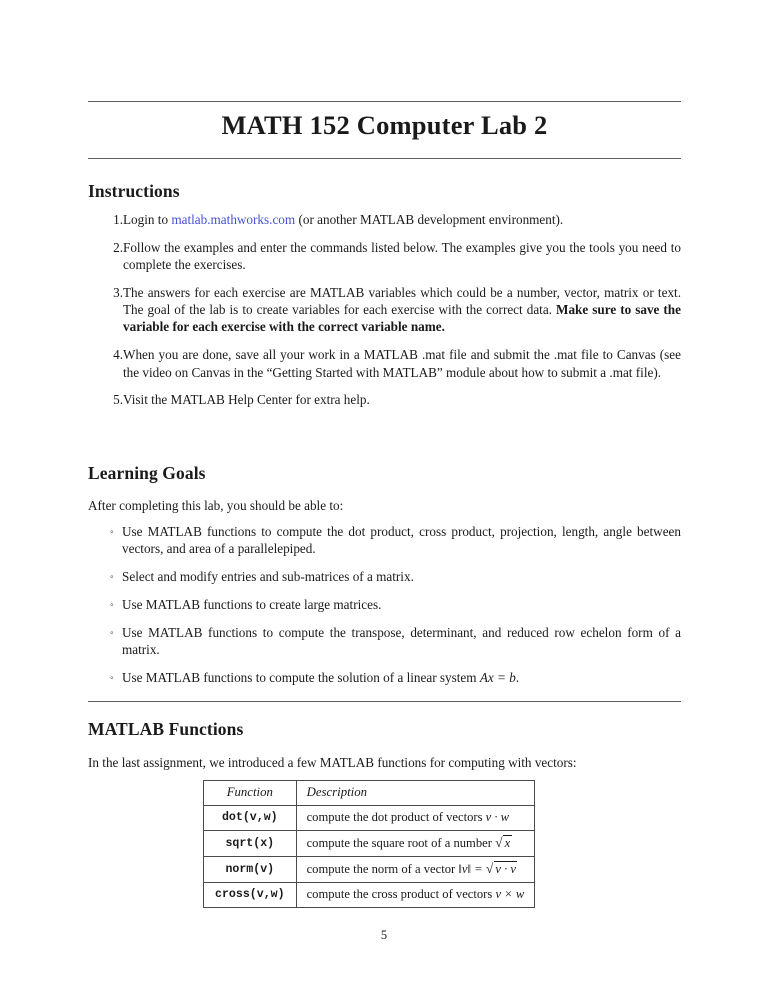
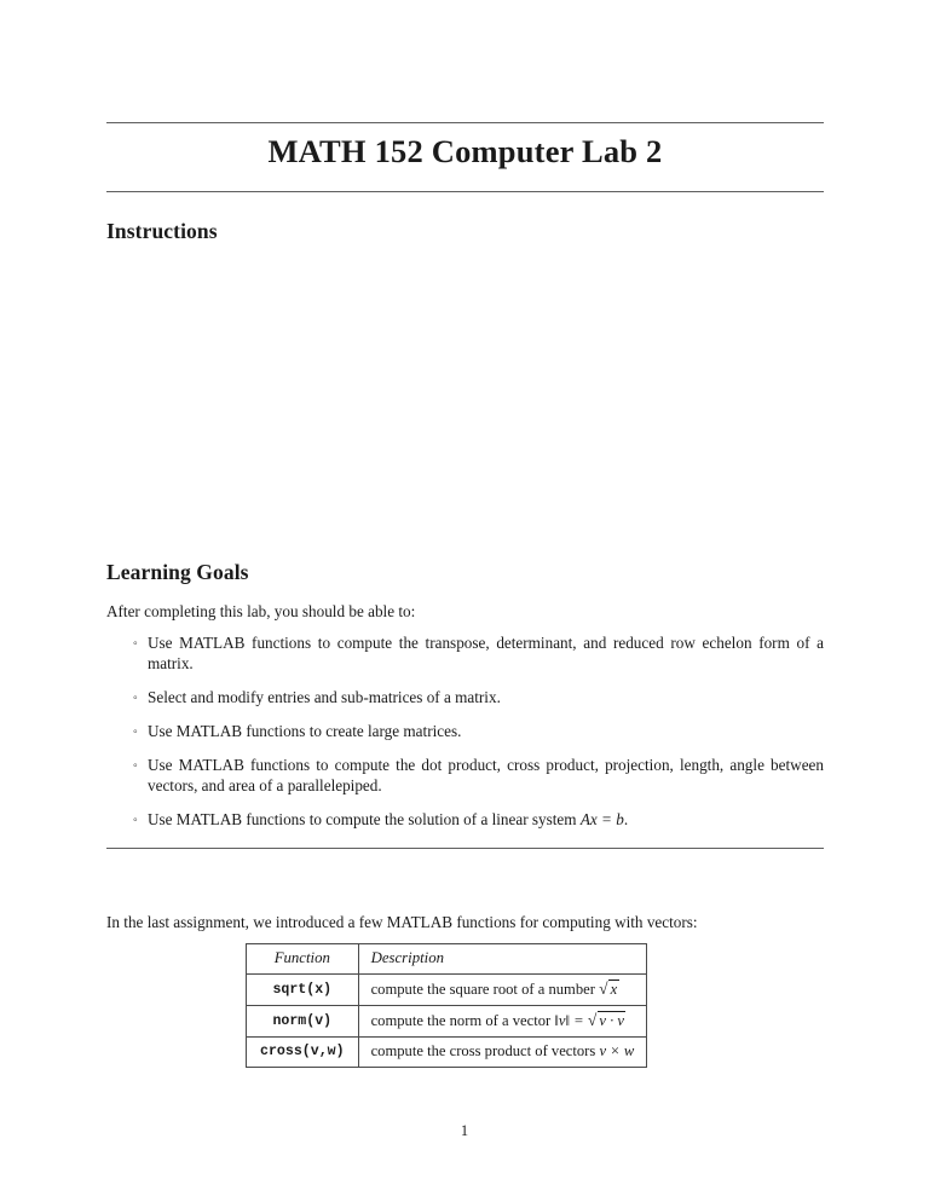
  MATH 152 Computer Lab 2
  Instructions
- 1.
- Login to matlab.mathworks.com (or another MATLAB development environment).
- 2.
- Follow the examples and enter the commands listed below. The examples give you the tools you need to complete the exercises.
- 3.
- The answers for each exercise are MATLAB variables which could be a number, vector, matrix or text. The goal of the lab is to create variables for each exercise with the correct data. Make sure to save the variable for each exercise with the correct variable name.
- 4.
- When you are done, save all your work in a MATLAB .mat file and submit the .mat file to Canvas (see the video on Canvas in the “Getting Started with MATLAB” module about how to submit a .mat file).
- 5.
- Visit the MATLAB Help Center for extra help.
  Learning Goals
  After completing this lab, you should be able to:
  ◦
- Use MATLAB functions to compute the dot product, cross product, projection, length, angle between vectors, and area of a parallelepiped.
+ Use MATLAB functions to compute the transpose, determinant, and reduced row echelon form of a matrix.
  ◦
  Select and modify entries and sub-matrices of a matrix.
  ◦
  Use MATLAB functions to create large matrices.
  ◦
- Use MATLAB functions to compute the transpose, determinant, and reduced row echelon form of a matrix.
+ Use MATLAB functions to compute the dot product, cross product, projection, length, angle between vectors, and area of a parallelepiped.
  ◦
  Use MATLAB functions to compute the solution of a linear system Ax = b.
- MATLAB Functions
  In the last assignment, we introduced a few MATLAB functions for computing with vectors:
  Function	Description
- dot(v,w)	compute the dot product of vectors v · w
  sqrt(x)	compute the square root of a number x
  norm(v)	compute the norm of a vector ‖v‖ = v · v
  cross(v,w)	compute the cross product of vectors v × w
- 5
+ 1
